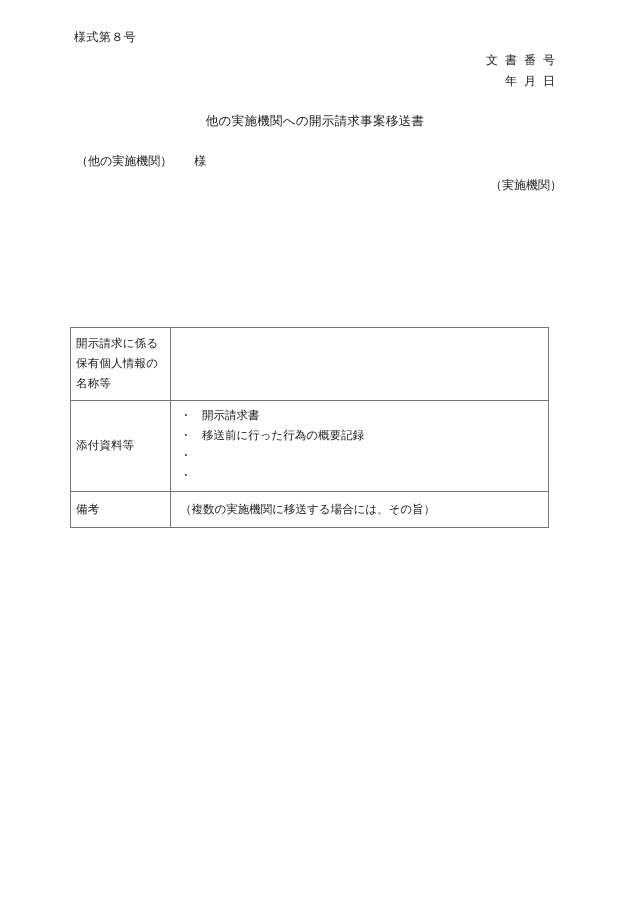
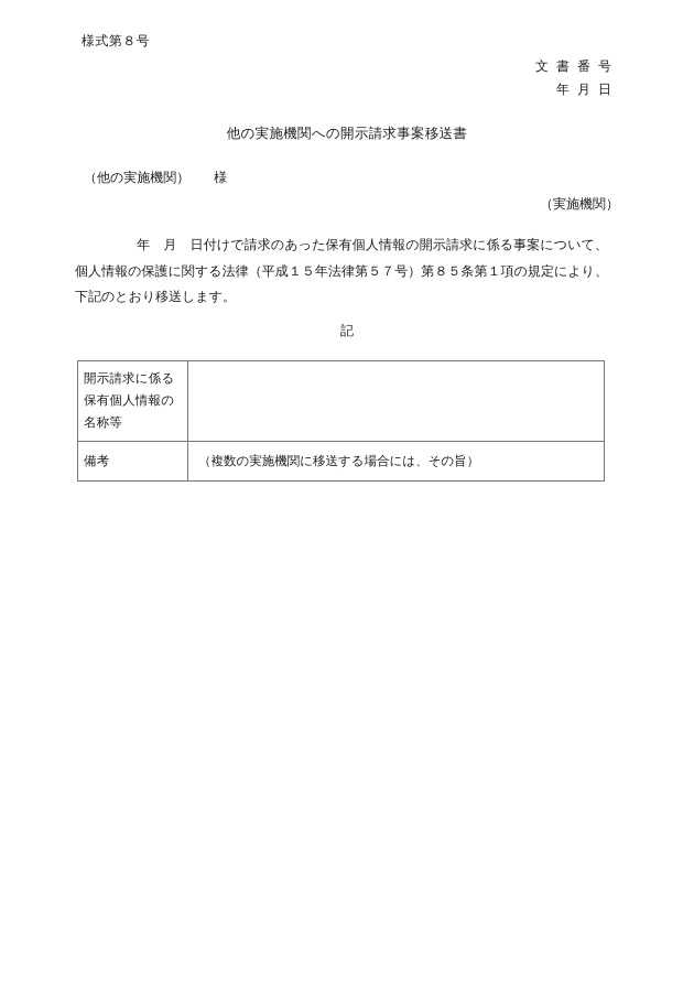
  様式第８号
  文書番号
  年月日
  他の実施機関への開示請求事案移送書
  （他の実施機関） 様
  （実施機関）
+ 年 月 日付けで請求のあった保有個人情報の開示請求に係る事案について、個人情報の保護に関する法律（平成１５年法律第５７号）第８５条第１項の規定により、下記のとおり移送します。
+ 記
  開示請求に係る保有個人情報の名称等
- 添付資料等	・ 開示請求書 ・ 移送前に行った行為の概要記録 ・ ・
  備考	（複数の実施機関に移送する場合には、その旨）
